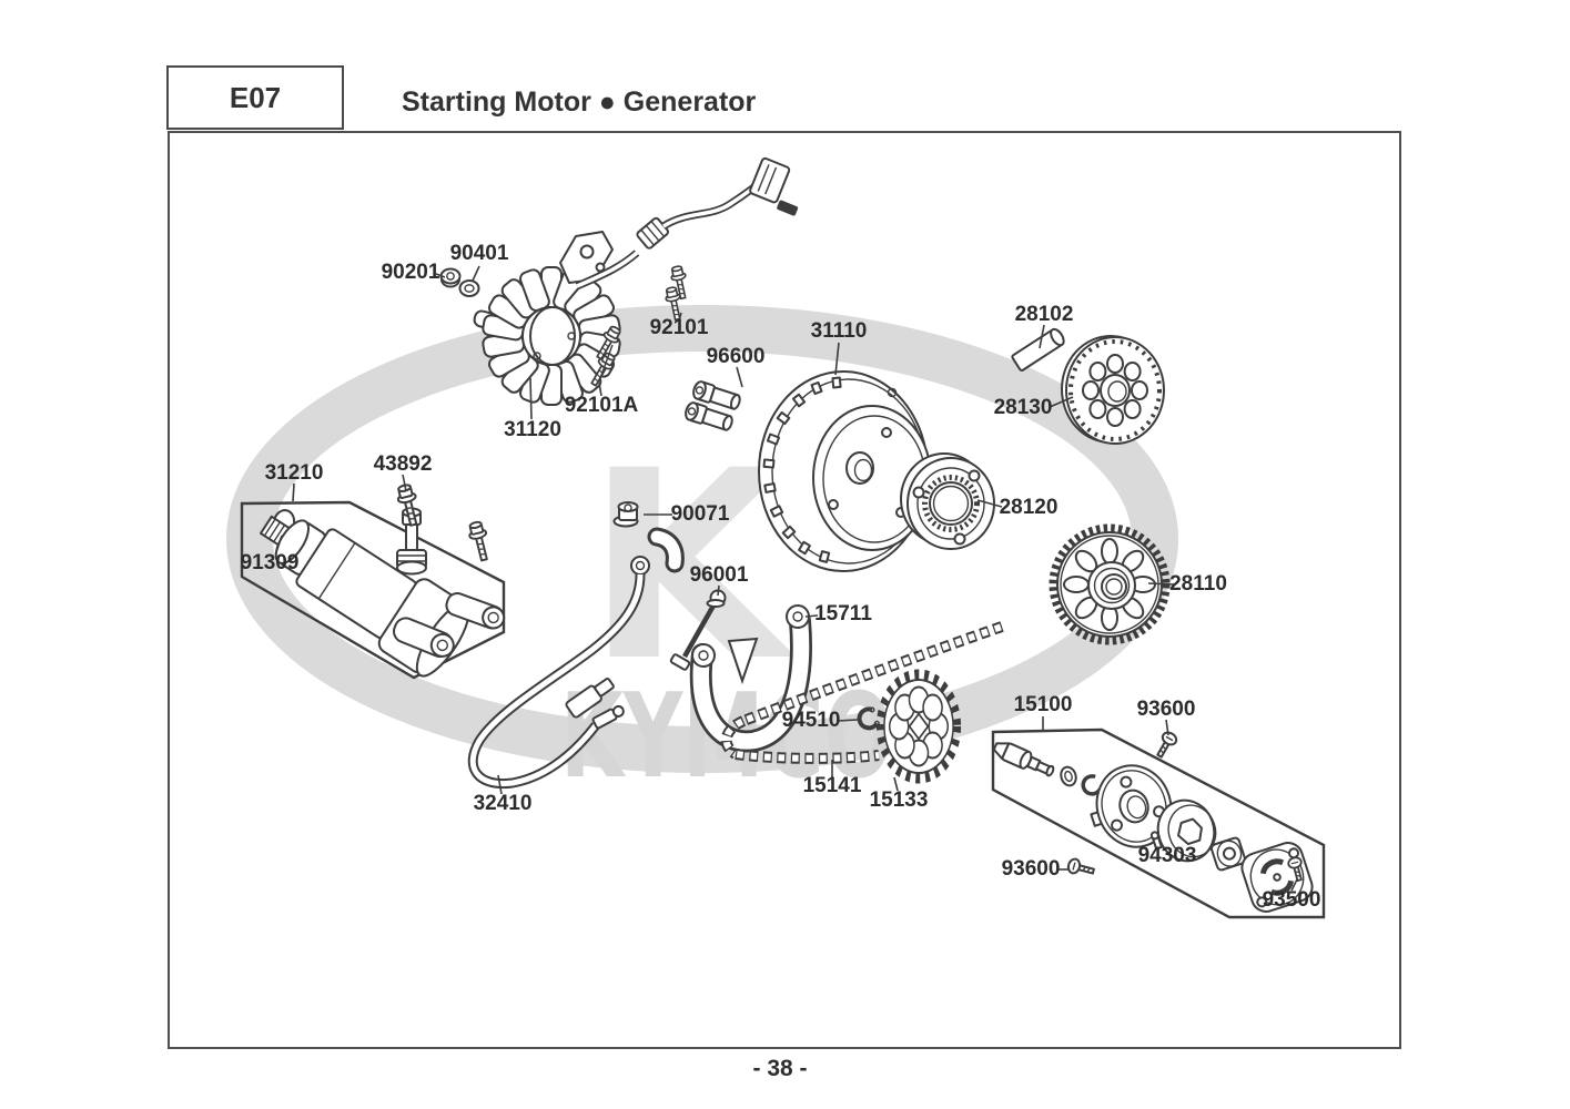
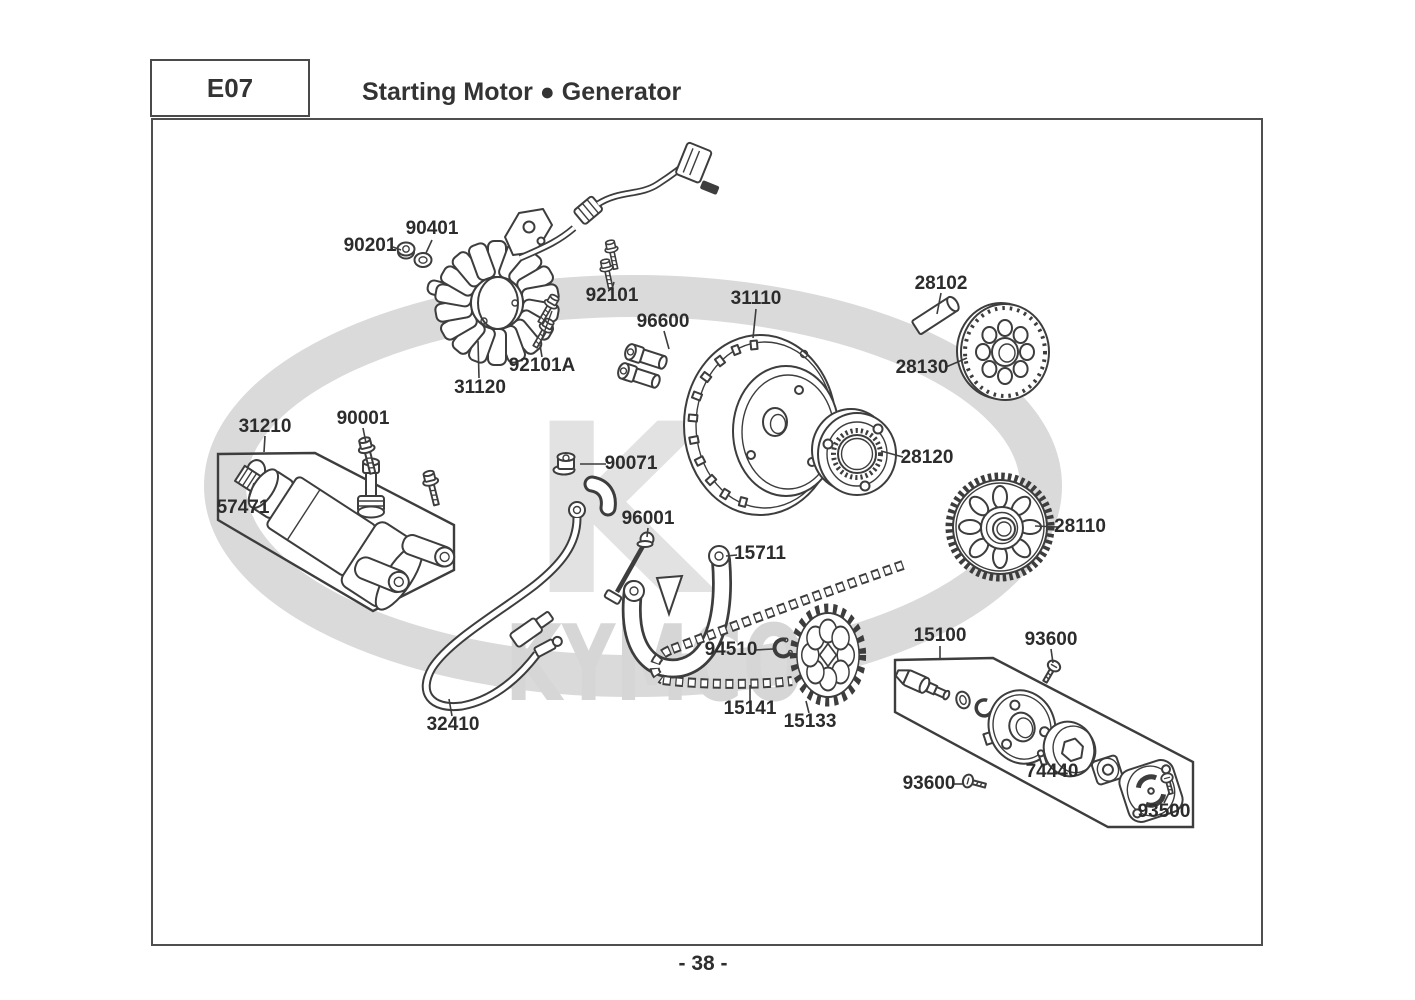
  E07
  Starting Motor ● Generator
  K
  90401
  90201
  92101
  96600
  92101A
  31120
  31110
  28102
  28130
  28120
  28110
  31210
- 43892
+ 90001
- 91309
+ 57471
  90071
  96001
  15711
  94510
  15141
  15133
  32410
  15100
  93600
  93600
- 94303
+ 74440
  93500
  - 38 -
